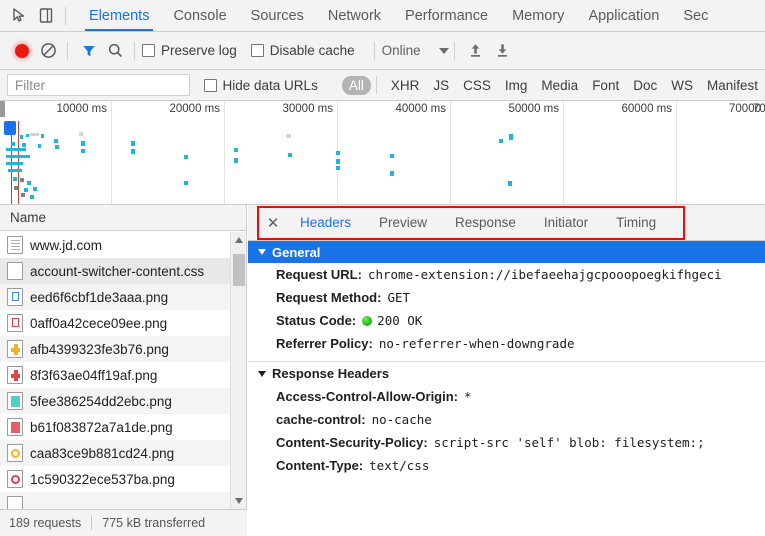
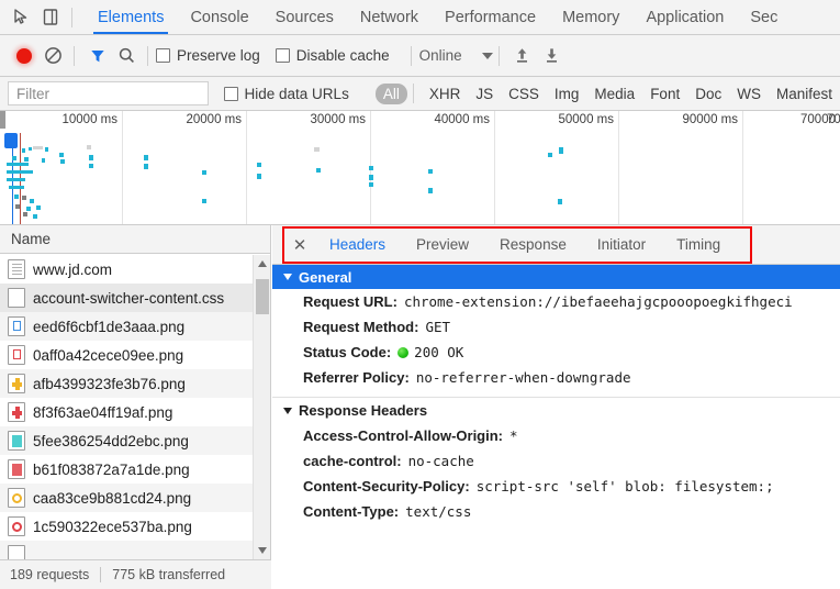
  Elements
  Console
  Sources
  Network
  Performance
  Memory
  Application
  Sec
  Preserve log
  Disable cache
  Online
  Filter
  Hide data URLs
  All
  XHR
  JS
  CSS
  Img
  Media
  Font
  Doc
  WS
  Manifest
  10000 ms
  20000 ms
  30000 ms
  40000 ms
  50000 ms
- 60000 ms
+ 90000 ms
  70000
  Name
  www.jd.com
  account-switcher-content.css
  eed6f6cbf1de3aaa.png
  0aff0a42cece09ee.png
  afb4399323fe3b76.png
  8f3f63ae04ff19af.png
  5fee386254dd2ebc.png
  b61f083872a7a1de.png
  caa83ce9b881cd24.png
  1c590322ece537ba.png
  189 requests
  775 kB transferred
  ✕
  Headers
  Preview
  Response
  Initiator
  Timing
  General
  Request URL:
  chrome-extension://ibefaeehajgcpooopoegkifhgeci
  Request Method:
  GET
  Status Code:
  200 OK
  Referrer Policy:
  no-referrer-when-downgrade
  Response Headers
  Access-Control-Allow-Origin:
  *
  cache-control:
  no-cache
  Content-Security-Policy:
  script-src 'self' blob: filesystem:;
  Content-Type:
  text/css
